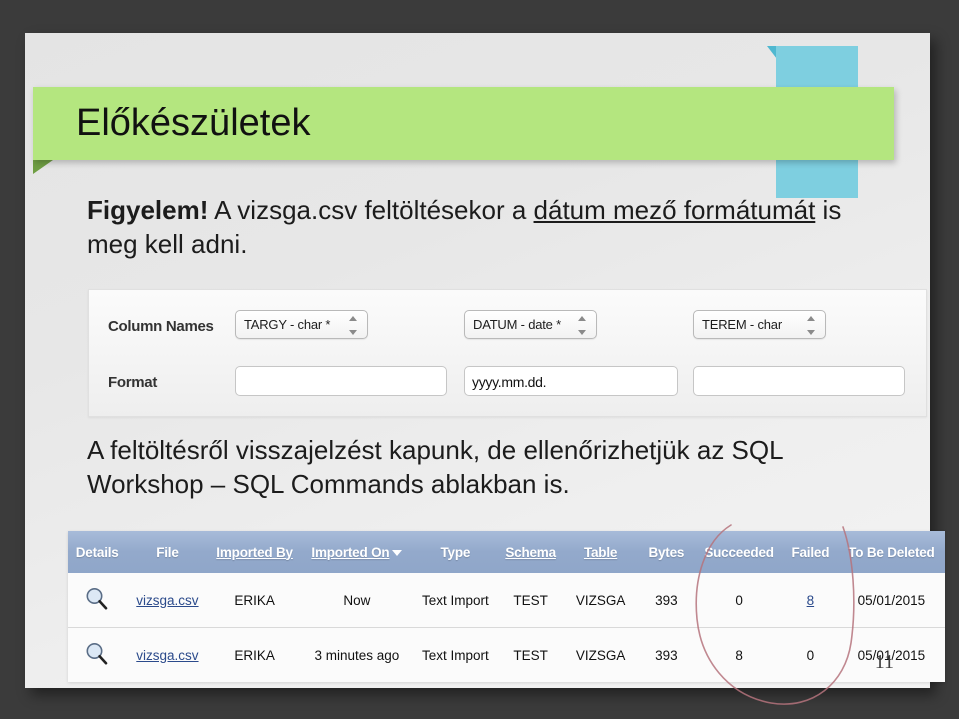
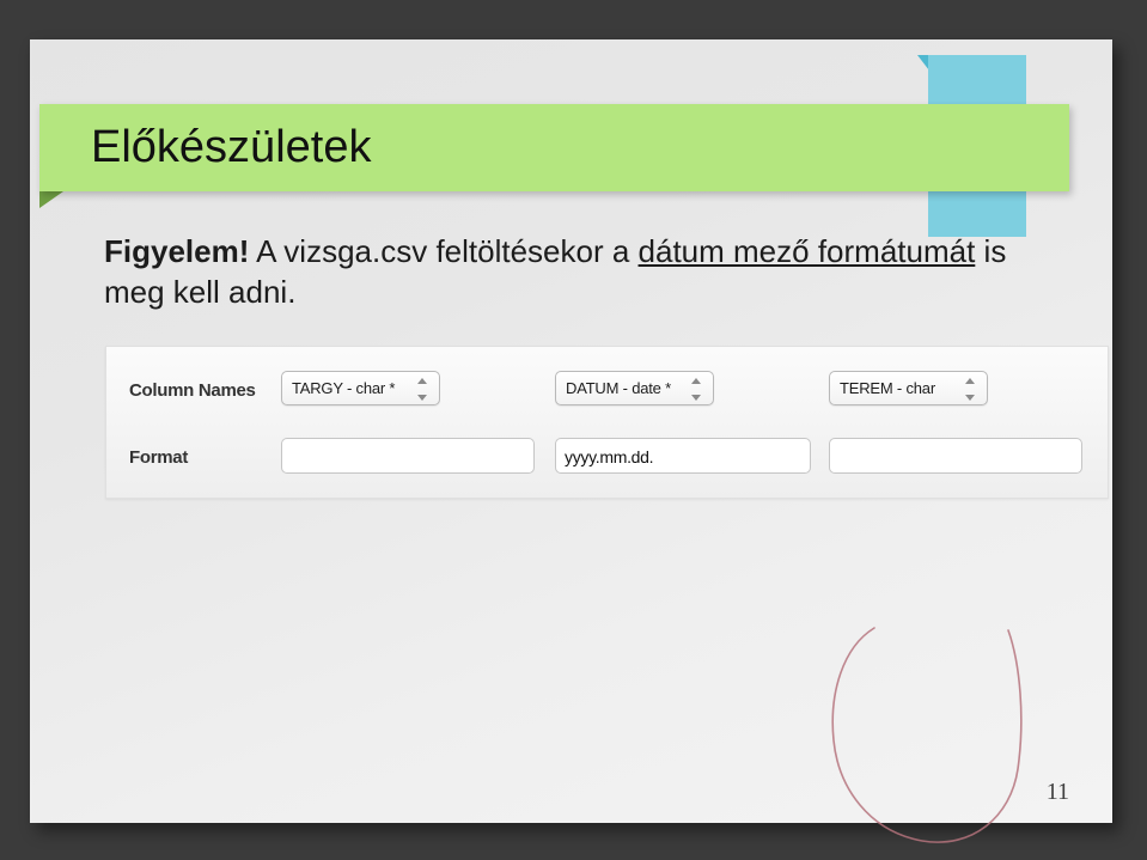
  Előkészületek
  Figyelem! A vizsga.csv feltöltésekor a dátum mező formátumát is meg kell adni.
  Column Names
  TARGY - char *
  DATUM - date *
  TEREM - char
  Format
  yyyy.mm.dd.
- A feltöltésről visszajelzést kapunk, de ellenőrizhetjük az SQL Workshop – SQL Commands ablakban is.
- Details	File	Imported By	Imported On	Type	Schema	Table	Bytes	Succeeded	Failed	To Be Deleted
- 	vizsga.csv	ERIKA	Now	Text Import	TEST	VIZSGA	393	0	8	05/01/2015
- 	vizsga.csv	ERIKA	3 minutes ago	Text Import	TEST	VIZSGA	393	8	0	05/01/2015
  11
